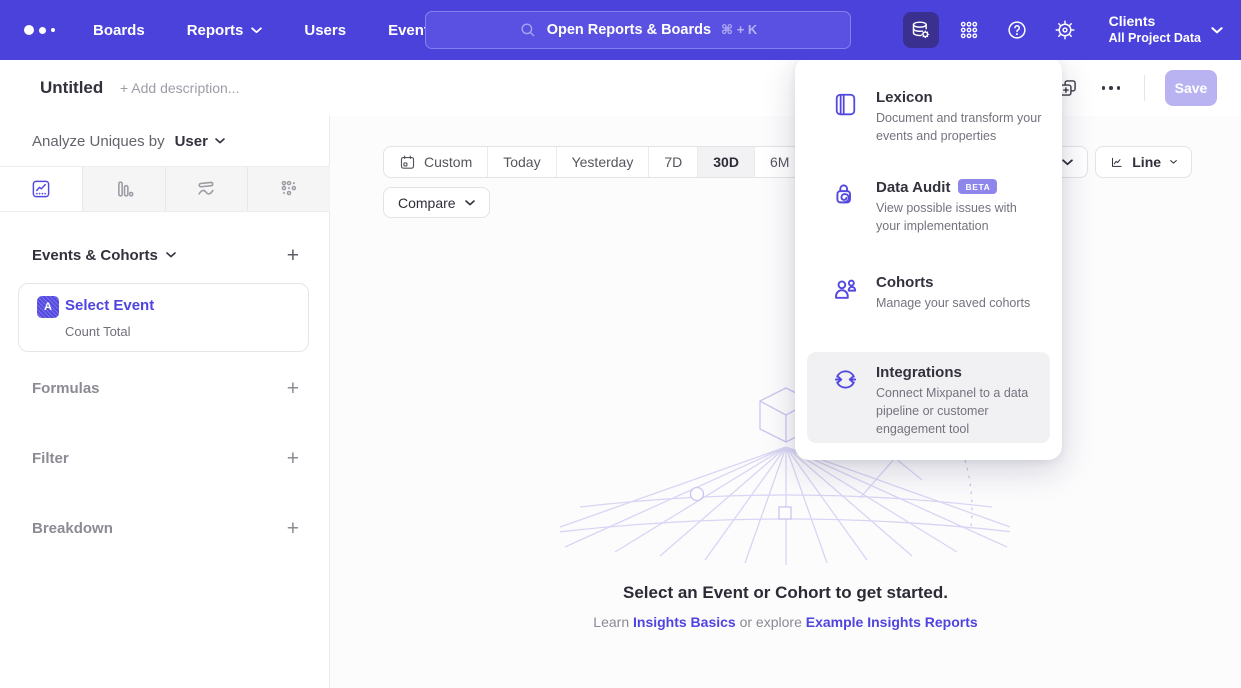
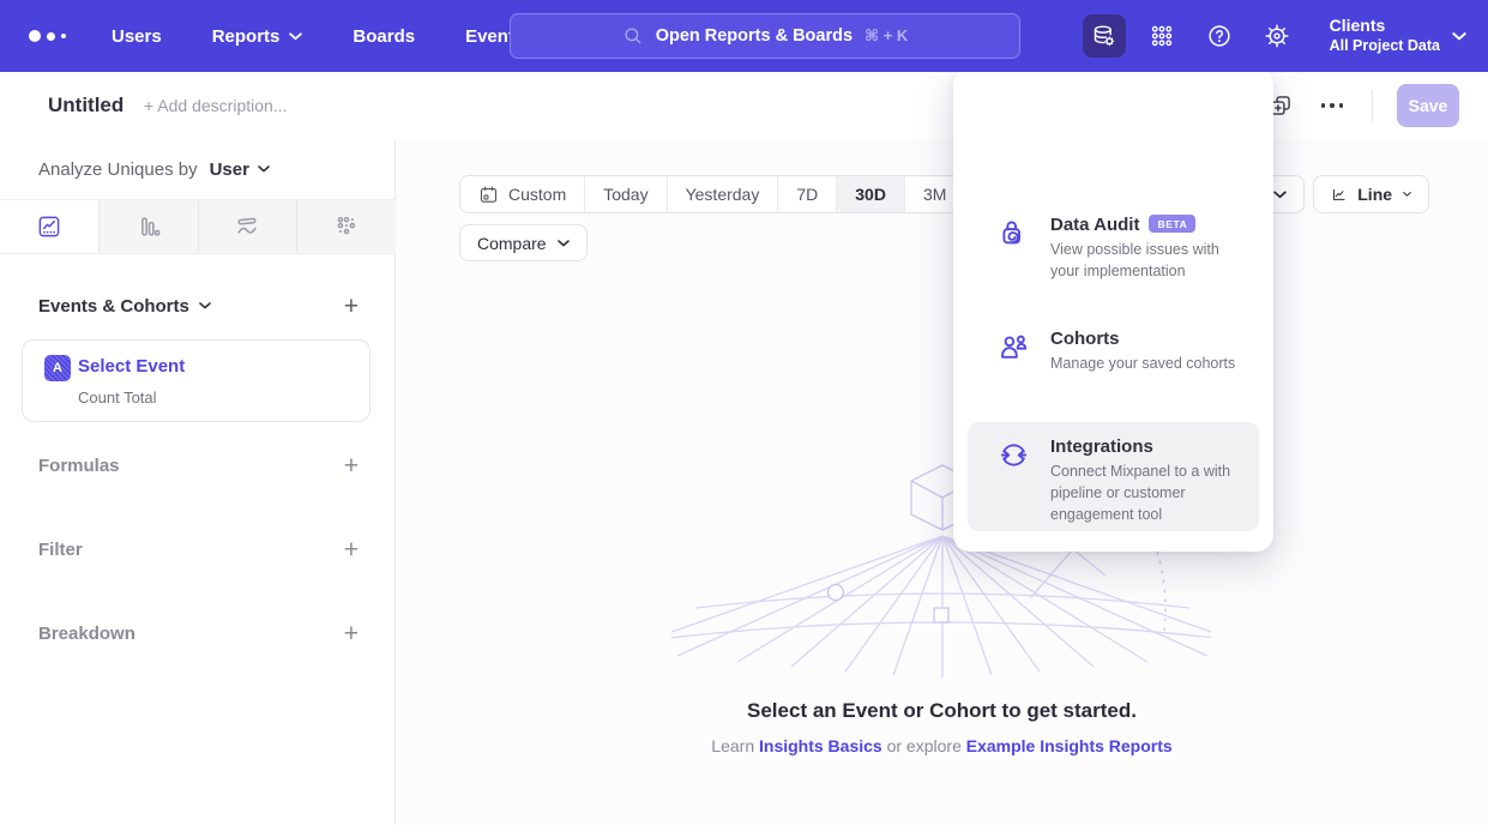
- Boards
+ Users
  Reports
- Users
+ Boards
  Open Reports & Boards
  ⌘ + K
  Clients
  All Project Data
  Untitled
  + Add description...
  Save
  Analyze Uniques by
  User
  Events & Cohorts
  +
  A
  Select Event
  Count Total
  Formulas
  +
  Filter
  +
  Breakdown
  +
  Custom
  Today
  Yesterday
  7D
  30D
- 6M
+ 3M
  Compare
  Line
  Select an Event or Cohort to get started.
  Learn Insights Basics or explore Example Insights Reports
- Lexicon
- Document and transform your events and properties
  Data Audit
  BETA
  View possible issues with your implementation
  Cohorts
  Manage your saved cohorts
  Integrations
- Connect Mixpanel to a data pipeline or customer engagement tool
+ Connect Mixpanel to a with pipeline or customer engagement tool
